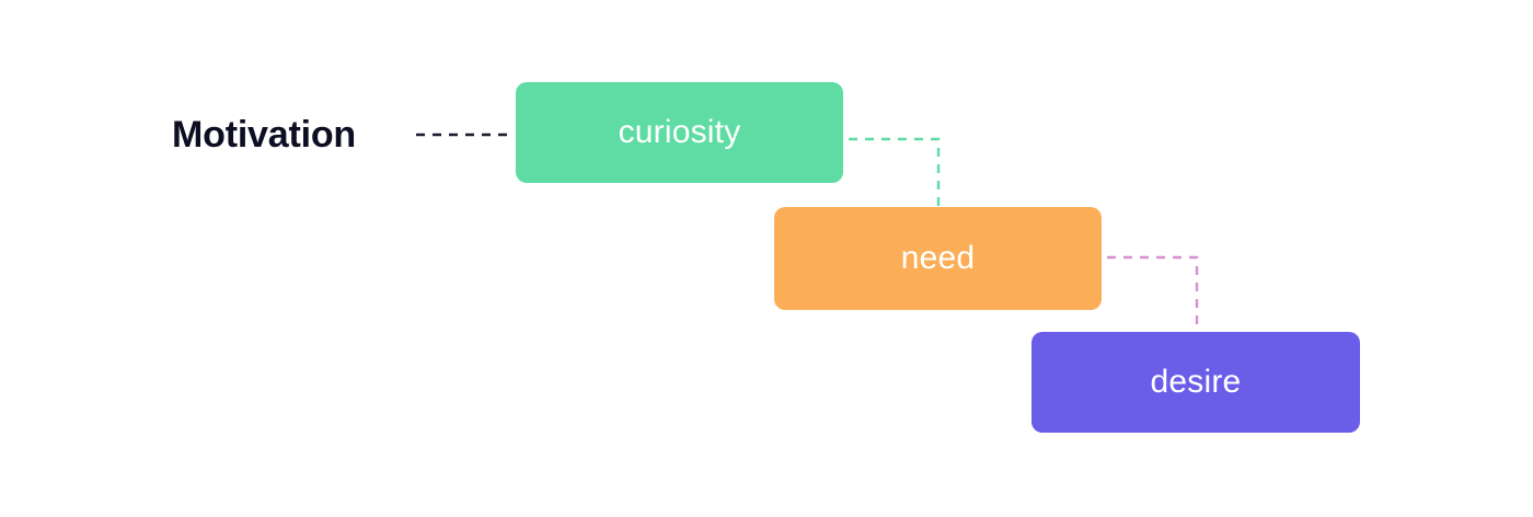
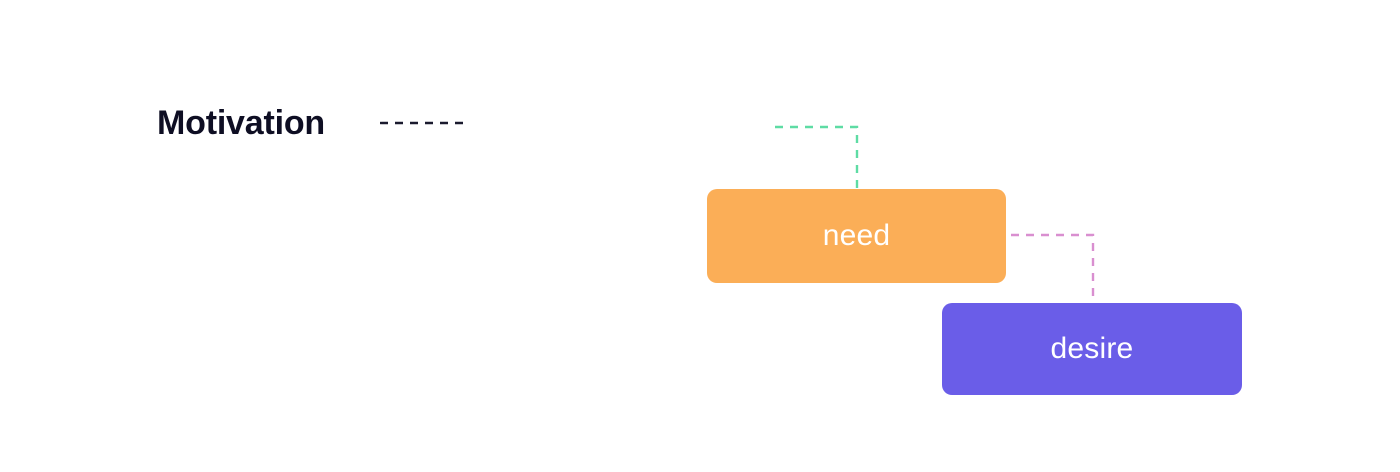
  Motivation
- curiosity
  need
  desire
